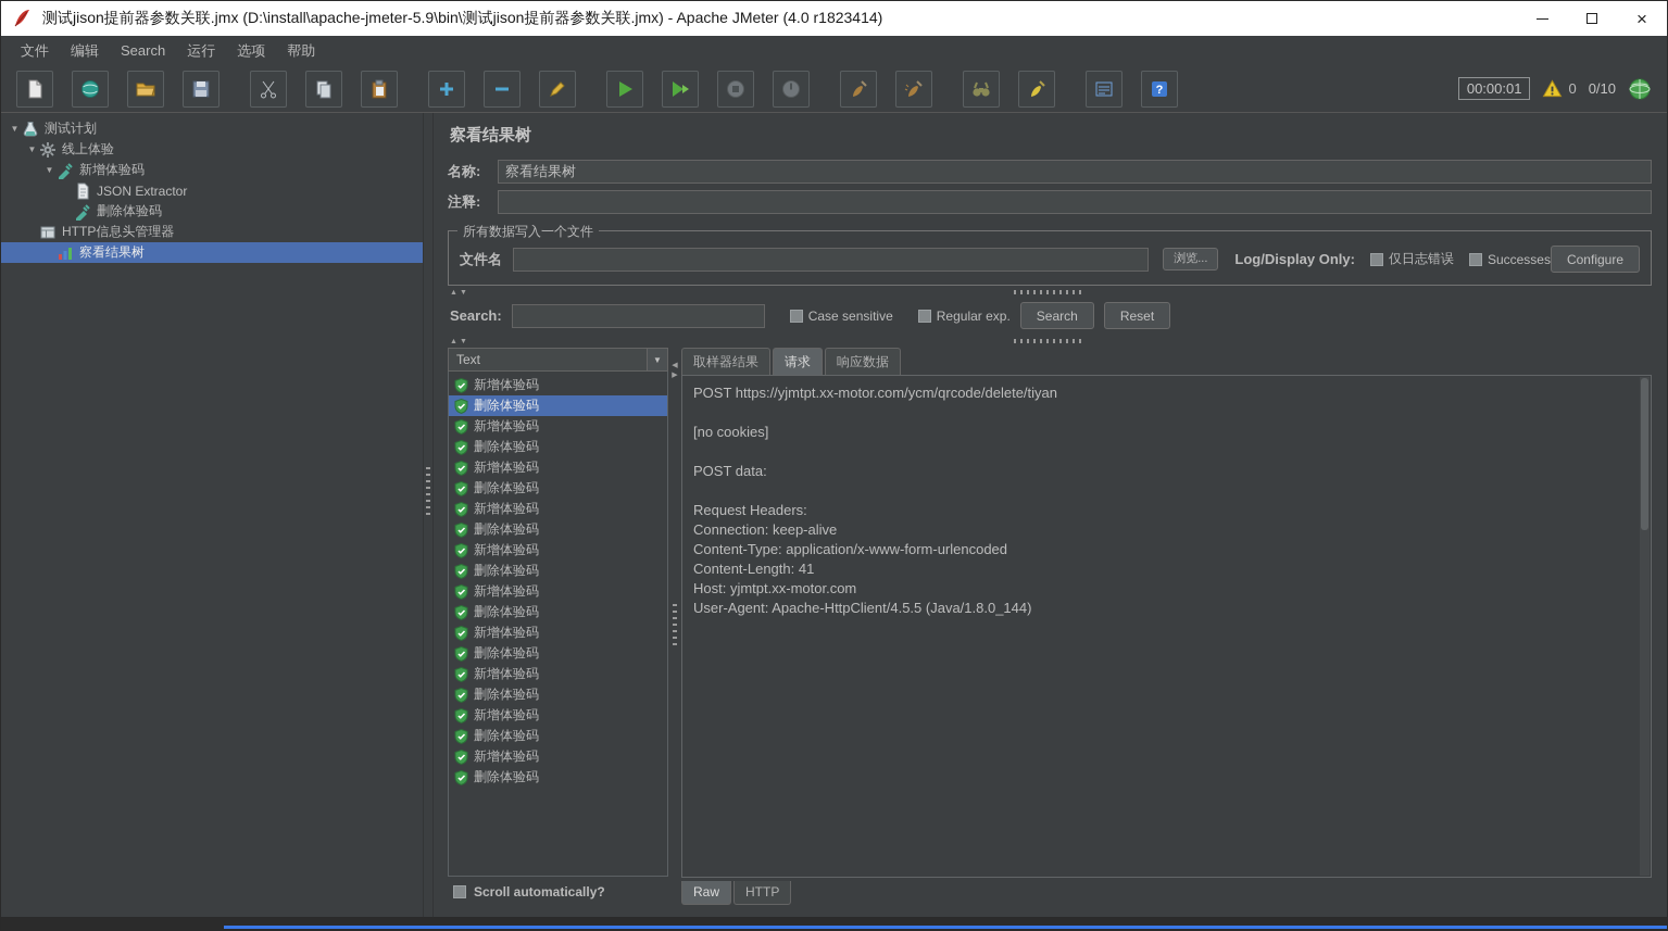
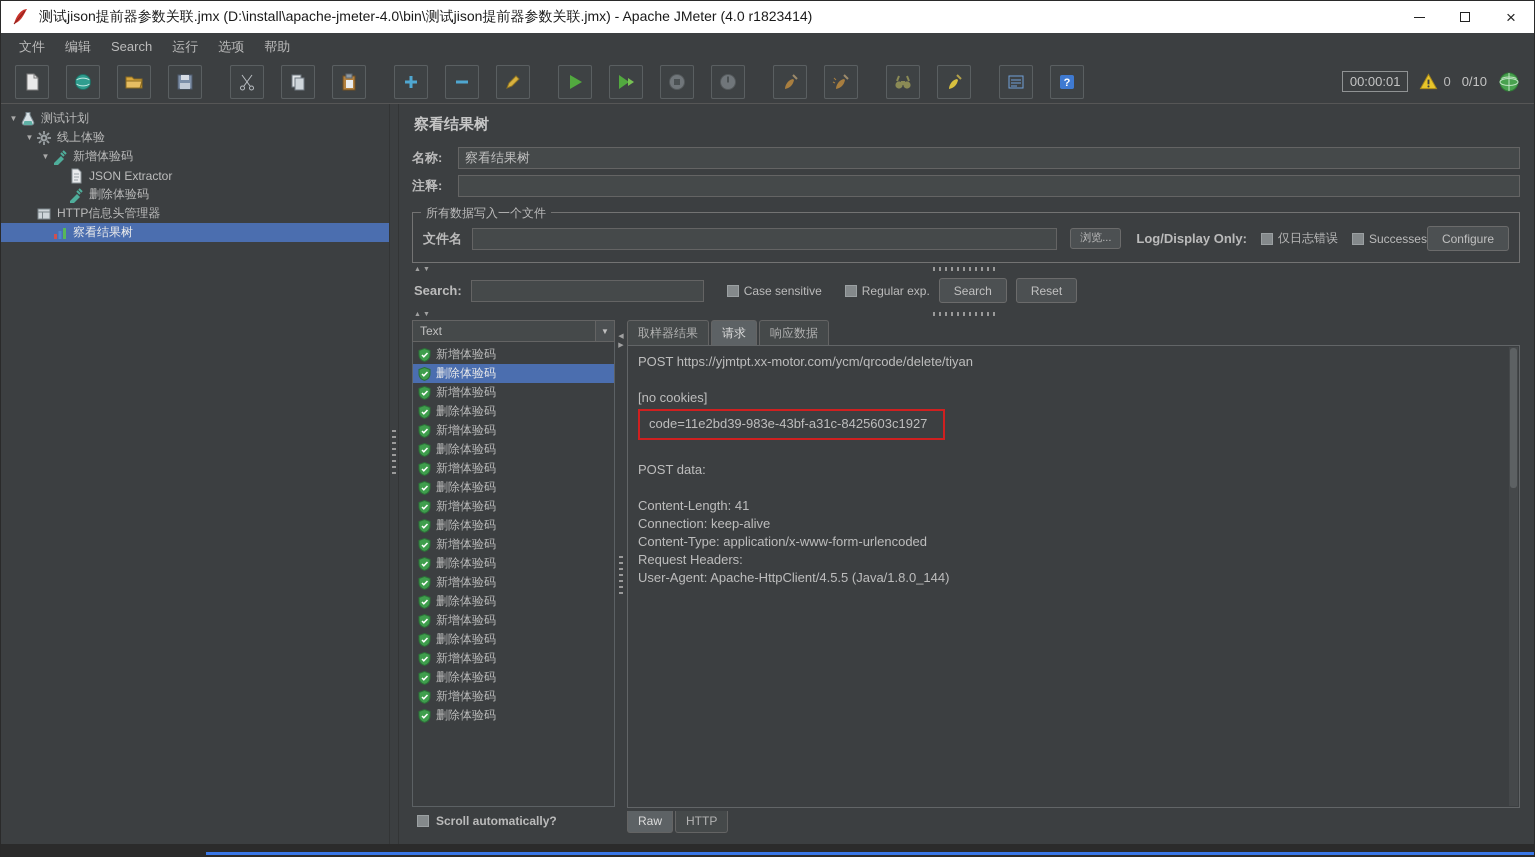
- 测试jison提前器参数关联.jmx (D:\install\apache-jmeter-5.9\bin\测试jison提前器参数关联.jmx) - Apache JMeter (4.0 r1823414)
+ 测试jison提前器参数关联.jmx (D:\install\apache-jmeter-4.0\bin\测试jison提前器参数关联.jmx) - Apache JMeter (4.0 r1823414)
  ×
  文件
  编辑
  Search
  运行
  选项
  帮助
  ?
  00:00:01
  0
  0/10
  ▼
  测试计划
  ▼
  线上体验
  ▼
  新增体验码
  JSON Extractor
  删除体验码
  HTTP信息头管理器
  察看结果树
  察看结果树
  名称:
  察看结果树
  注释:
  所有数据写入一个文件
  文件名
  浏览...
  Log/Display Only:
  仅日志错误
  Successes
  Configure
  Search:
  Case sensitive
  Regular exp.
  Search
  Reset
  Text
  ▼
  新增体验码
  删除体验码
  新增体验码
  删除体验码
  新增体验码
  删除体验码
  新增体验码
  删除体验码
  新增体验码
  删除体验码
  新增体验码
  删除体验码
  新增体验码
  删除体验码
  新增体验码
  删除体验码
  新增体验码
  删除体验码
  新增体验码
  删除体验码
  Scroll automatically?
  取样器结果
  请求
  响应数据
  POST https://yjmtpt.xx-motor.com/ycm/qrcode/delete/tiyan
  [no cookies]
+ code=11e2bd39-983e-43bf-a31c-8425603c1927
  POST data:
- Request Headers:
+ Content-Length: 41
  Connection: keep-alive
  Content-Type: application/x-www-form-urlencoded
- Content-Length: 41
+ Request Headers:
- Host: yjmtpt.xx-motor.com
  User-Agent: Apache-HttpClient/4.5.5 (Java/1.8.0_144)
  Raw
  HTTP
